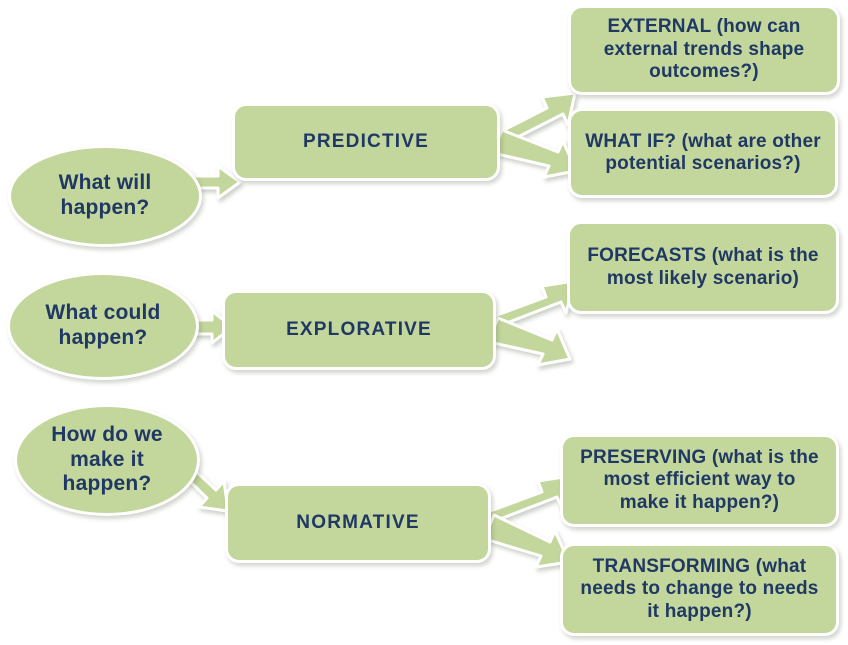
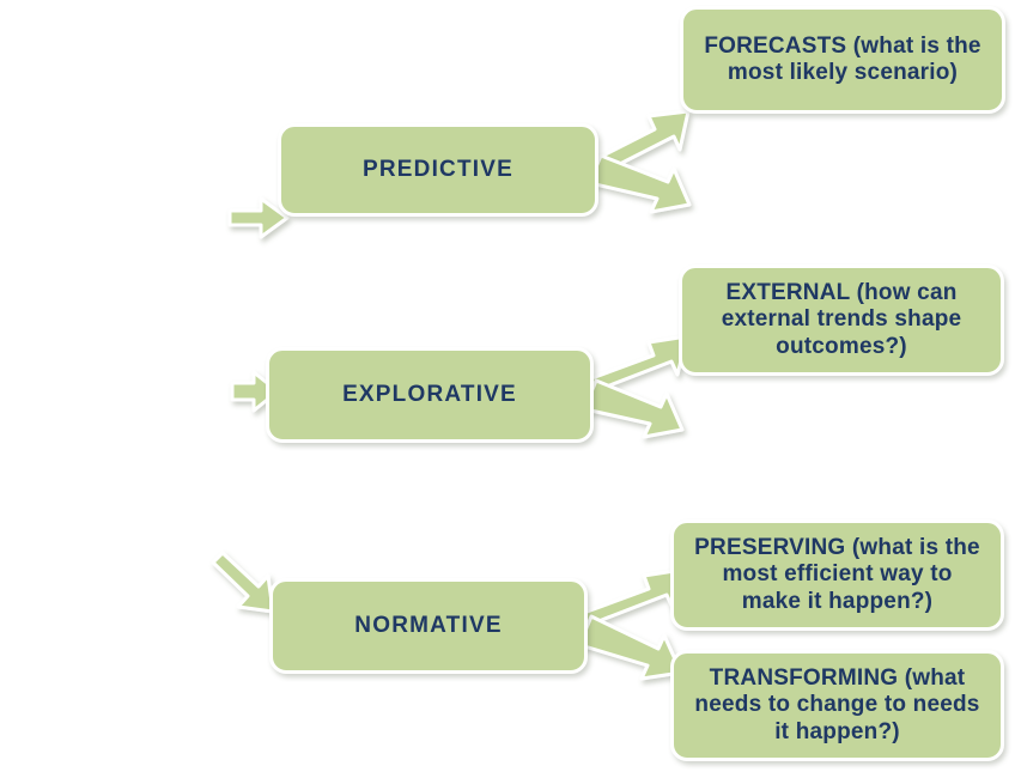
- What will happen?
- What could happen?
- How do we make it happen?
  PREDICTIVE
  EXPLORATIVE
  NORMATIVE
- EXTERNAL (how can external trends shape outcomes?)
+ FORECASTS (what is the most likely scenario)
- WHAT IF? (what are other potential scenarios?)
- FORECASTS (what is the most likely scenario)
+ EXTERNAL (how can external trends shape outcomes?)
  PRESERVING (what is the most efficient way to make it happen?)
  TRANSFORMING (what needs to change to needs it happen?)
